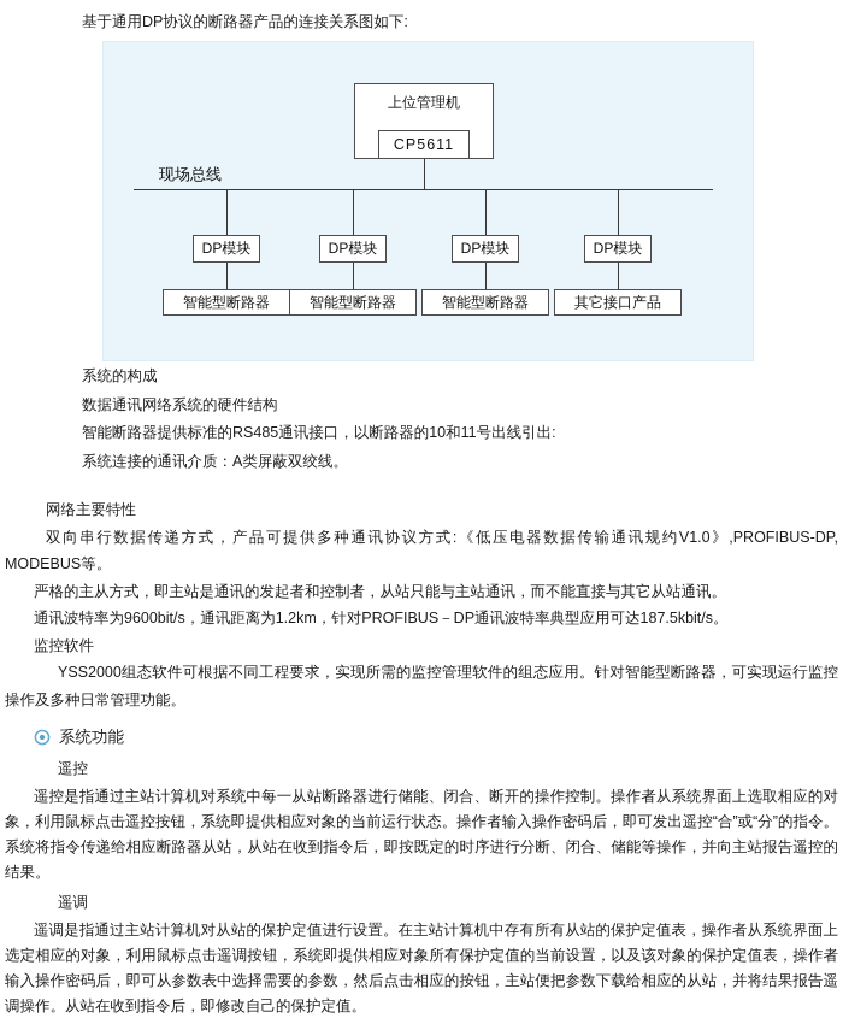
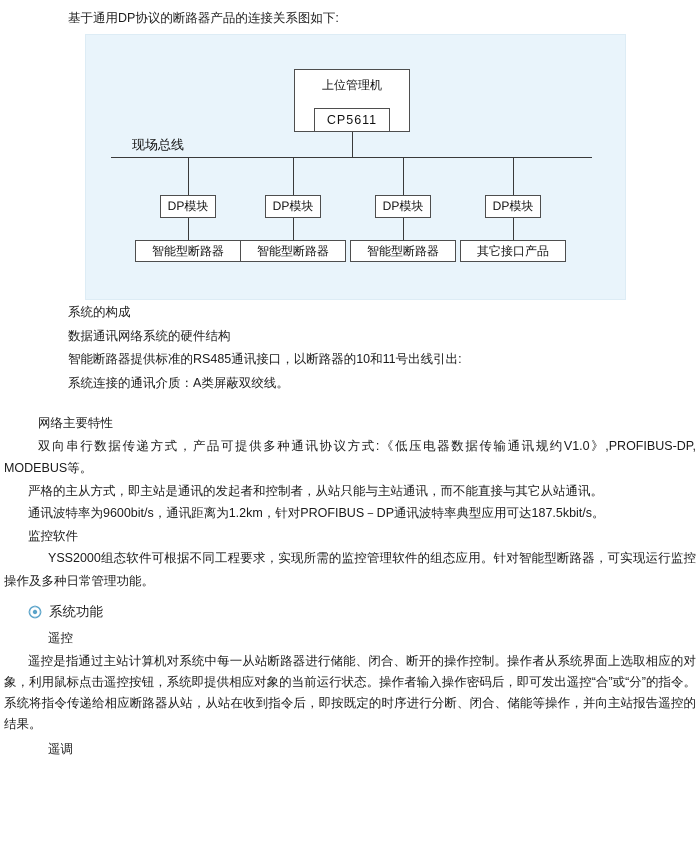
  基于通用DP协议的断路器产品的连接关系图如下:
  上位管理机
  CP5611
  现场总线
  DP模块
  DP模块
  DP模块
  DP模块
  智能型断路器
  智能型断路器
  智能型断路器
  其它接口产品
  系统的构成
  数据通讯网络系统的硬件结构
  智能断路器提供标准的RS485通讯接口，以断路器的10和11号出线引出:
  系统连接的通讯介质：A类屏蔽双绞线。
  网络主要特性
  双向串行数据传递方式，产品可提供多种通讯协议方式:《低压电器数据传输通讯规约V1.0》,PROFIBUS-DP, MODEBUS等。
  严格的主从方式，即主站是通讯的发起者和控制者，从站只能与主站通讯，而不能直接与其它从站通讯。
  通讯波特率为9600bit/s，通讯距离为1.2km，针对PROFIBUS－DP通讯波特率典型应用可达187.5kbit/s。
  监控软件
  YSS2000组态软件可根据不同工程要求，实现所需的监控管理软件的组态应用。针对智能型断路器，可实现运行监控操作及多种日常管理功能。
  系统功能
  遥控
  遥控是指通过主站计算机对系统中每一从站断路器进行储能、闭合、断开的操作控制。操作者从系统界面上选取相应的对象，利用鼠标点击遥控按钮，系统即提供相应对象的当前运行状态。操作者输入操作密码后，即可发出遥控“合”或“分”的指令。系统将指令传递给相应断路器从站，从站在收到指令后，即按既定的时序进行分断、闭合、储能等操作，并向主站报告遥控的结果。
  遥调
- 遥调是指通过主站计算机对从站的保护定值进行设置。在主站计算机中存有所有从站的保护定值表，操作者从系统界面上选定相应的对象，利用鼠标点击遥调按钮，系统即提供相应对象所有保护定值的当前设置，以及该对象的保护定值表，操作者输入操作密码后，即可从参数表中选择需要的参数，然后点击相应的按钮，主站便把参数下载给相应的从站，并将结果报告遥调操作。从站在收到指令后，即修改自己的保护定值。
